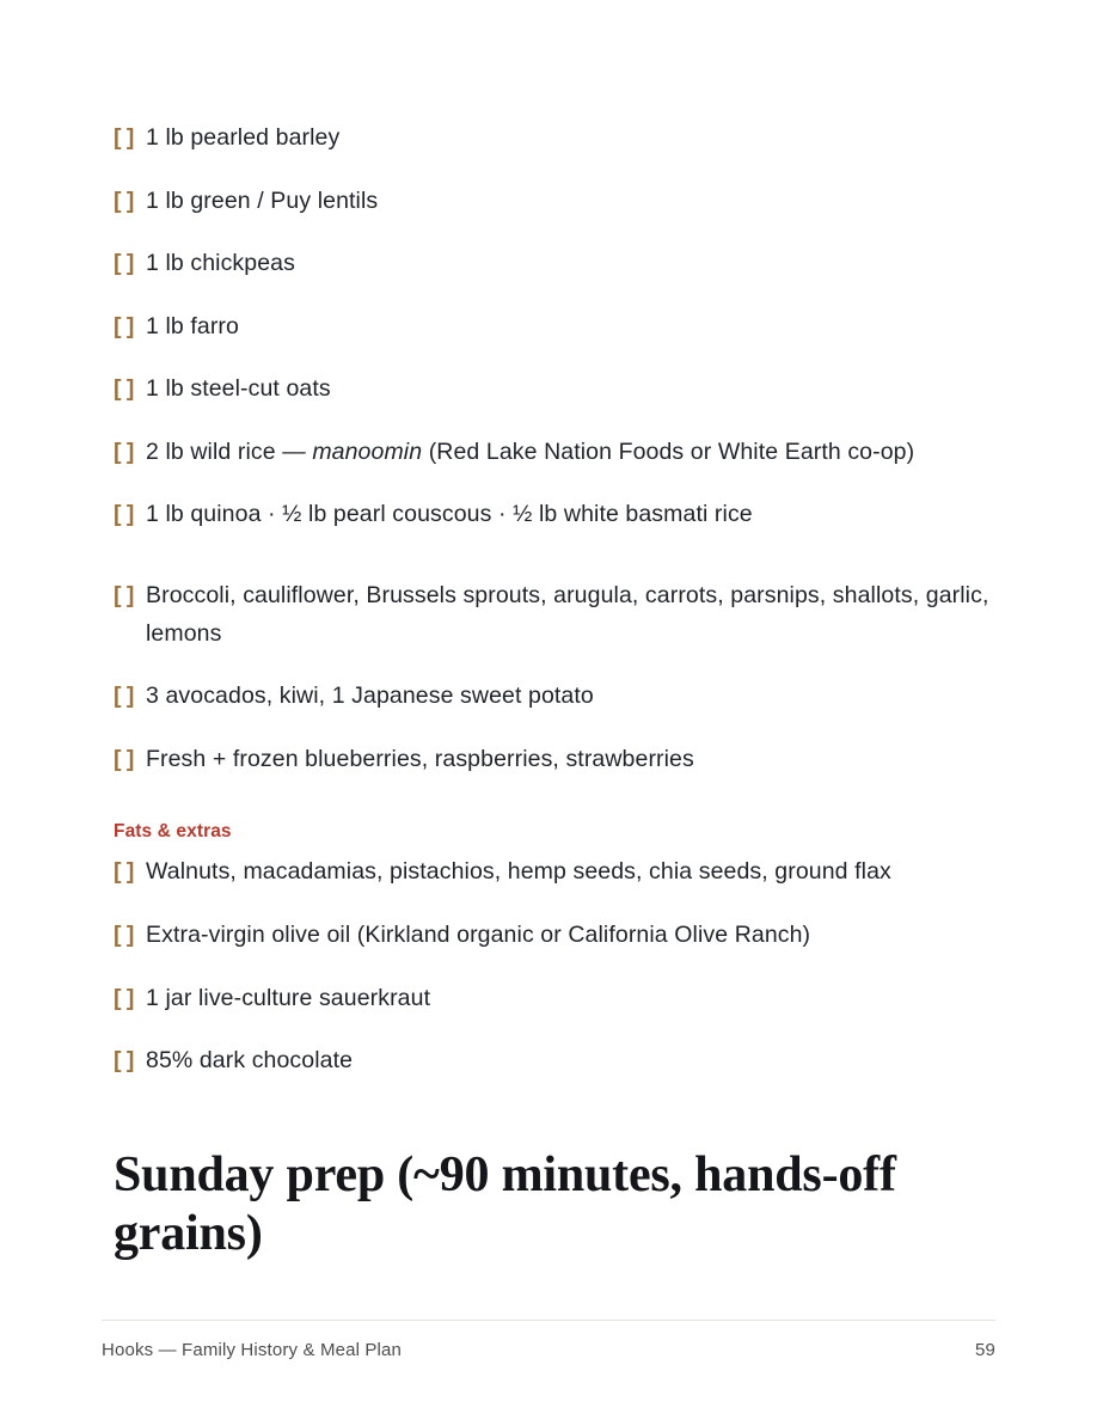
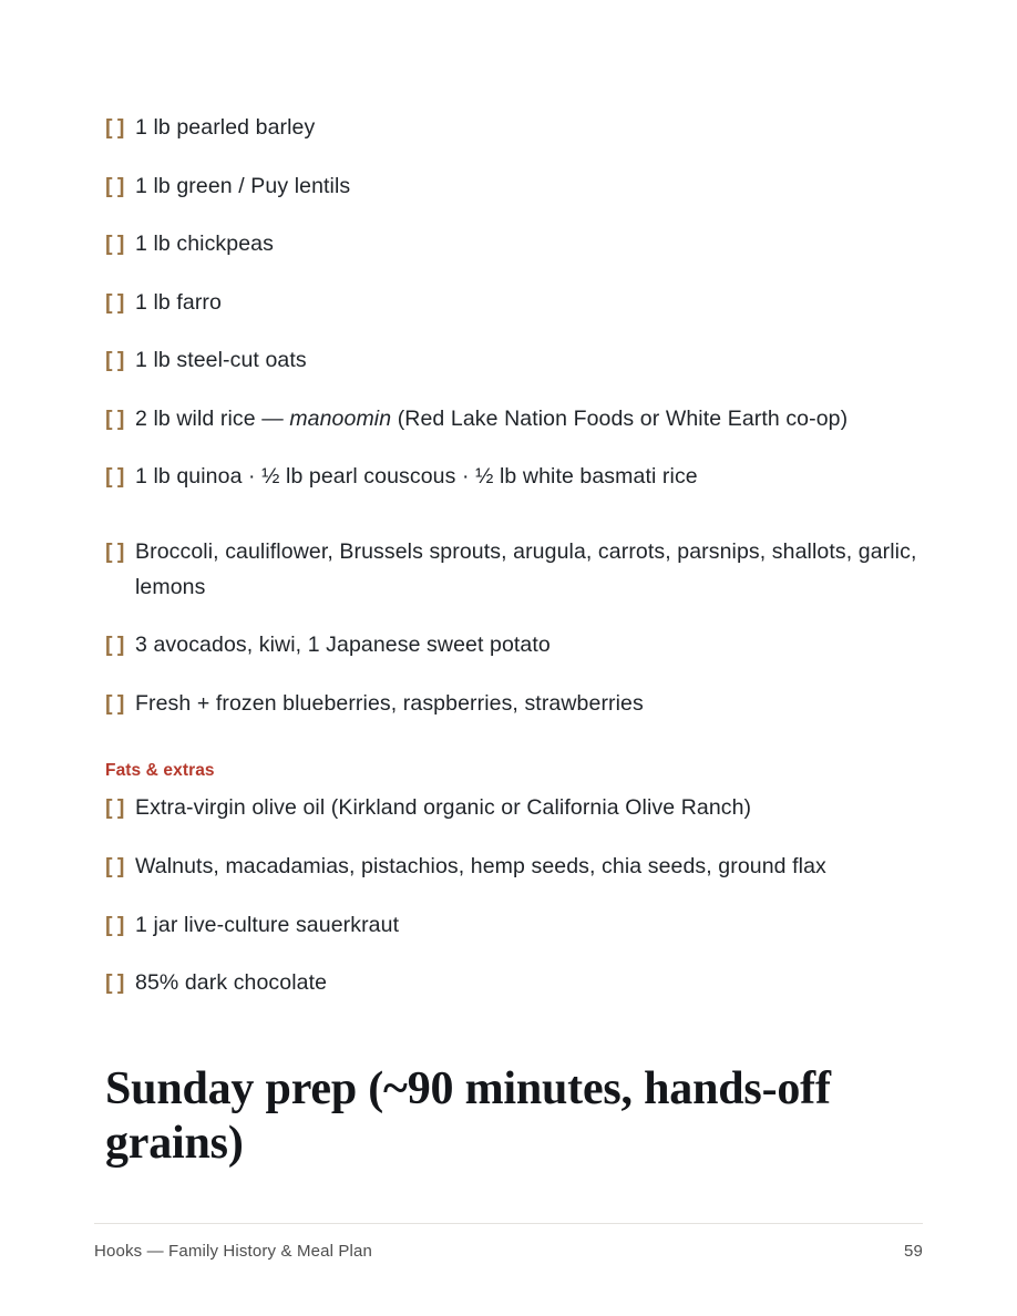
  [ ]
  1 lb pearled barley
  [ ]
  1 lb green / Puy lentils
  [ ]
  1 lb chickpeas
  [ ]
  1 lb farro
  [ ]
  1 lb steel-cut oats
  [ ]
  2 lb wild rice — manoomin (Red Lake Nation Foods or White Earth co-op)
  [ ]
  1 lb quinoa · ½ lb pearl couscous · ½ lb white basmati rice
  [ ]
  Broccoli, cauliflower, Brussels sprouts, arugula, carrots, parsnips, shallots, garlic, lemons
  [ ]
  3 avocados, kiwi, 1 Japanese sweet potato
  [ ]
  Fresh + frozen blueberries, raspberries, strawberries
  Fats & extras
  [ ]
- Walnuts, macadamias, pistachios, hemp seeds, chia seeds, ground flax
+ Extra-virgin olive oil (Kirkland organic or California Olive Ranch)
  [ ]
- Extra-virgin olive oil (Kirkland organic or California Olive Ranch)
+ Walnuts, macadamias, pistachios, hemp seeds, chia seeds, ground flax
  [ ]
  1 jar live-culture sauerkraut
  [ ]
  85% dark chocolate
  Sunday prep (~90 minutes, hands-off grains)
  Hooks — Family History & Meal Plan
  59
